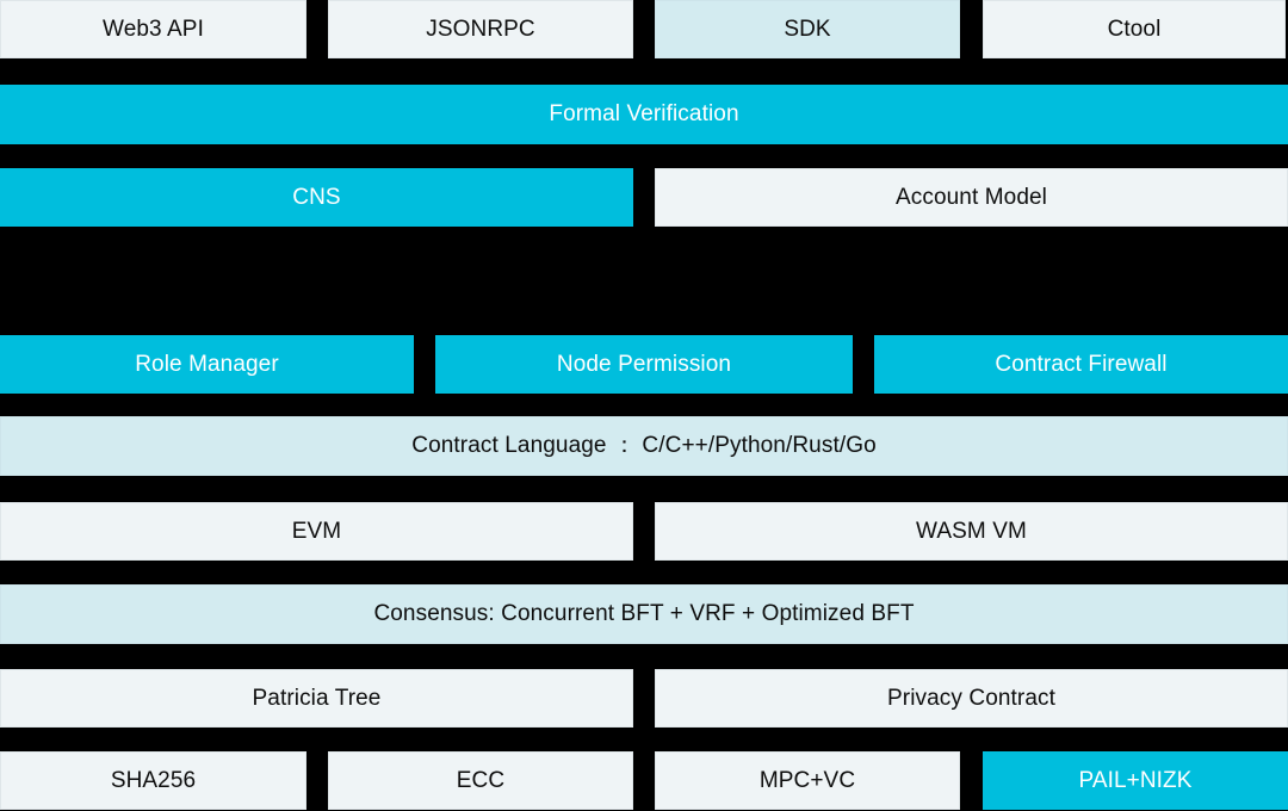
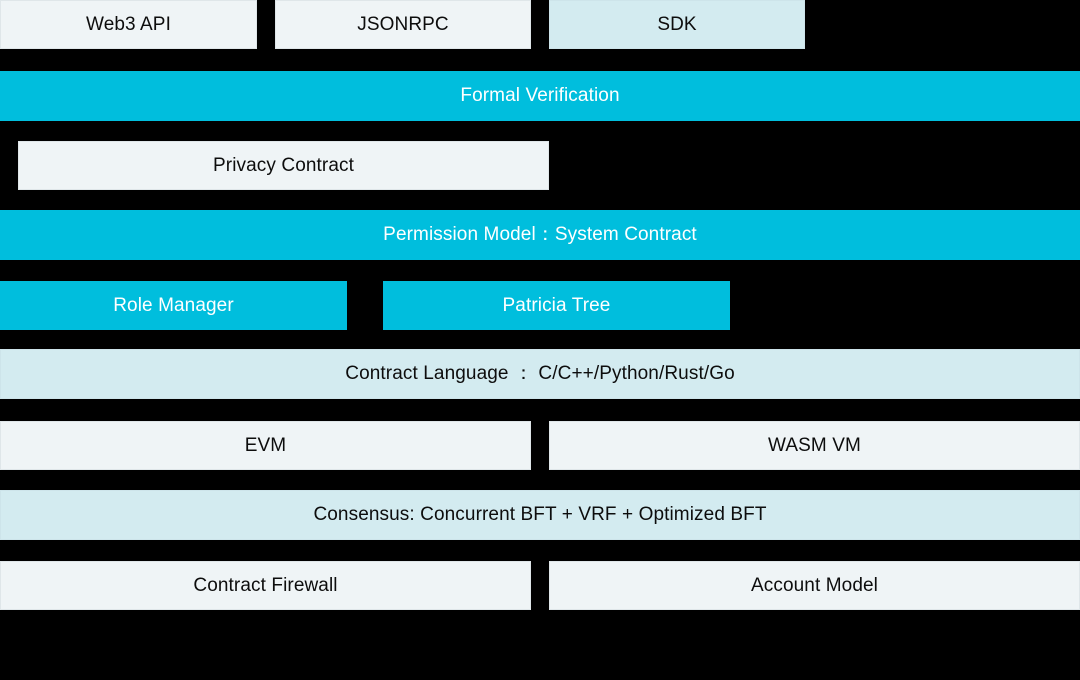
  Web3 API
  JSONRPC
  SDK
- Ctool
  Formal Verification
- CNS
- Account Model
+ Privacy Contract
+ Permission Model：System Contract
  Role Manager
- Node Permission
- Contract Firewall
+ Patricia Tree
  Contract Language ： C/C++/Python/Rust/Go
  EVM
  WASM VM
  Consensus: Concurrent BFT + VRF + Optimized BFT
- Patricia Tree
+ Contract Firewall
- Privacy Contract
+ Account Model
- SHA256
- ECC
- MPC+VC
- PAIL+NIZK
